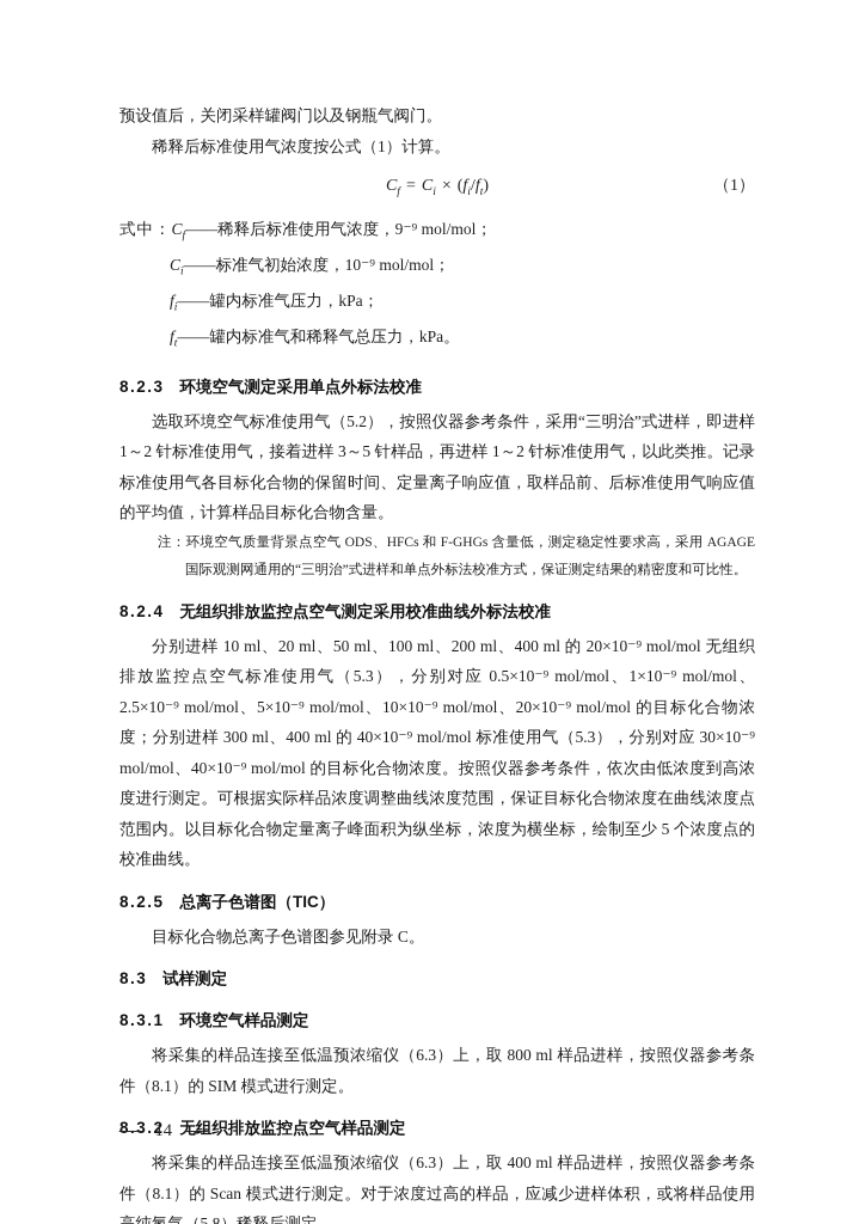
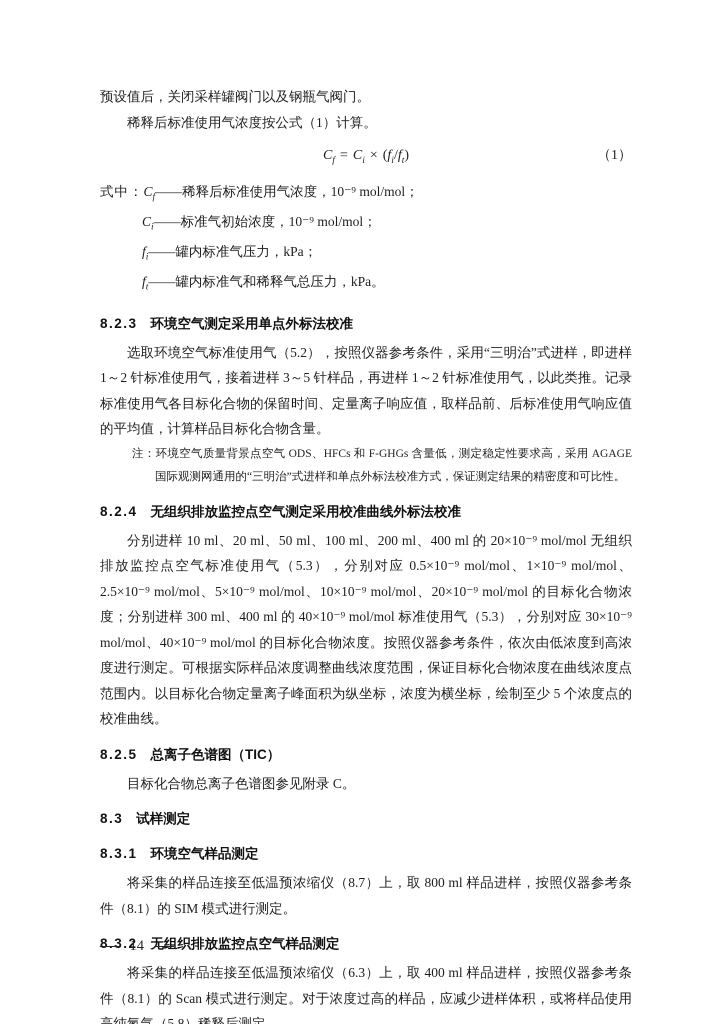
  预设值后，关闭采样罐阀门以及钢瓶气阀门。
  稀释后标准使用气浓度按公式（1）计算。
  Cf= Ci× (fi/ft)
  （1）
- 式中：Cf——稀释后标准使用气浓度，9⁻⁹ mol/mol；
+ 式中：Cf——稀释后标准使用气浓度，10⁻⁹ mol/mol；
  Ci——标准气初始浓度，10⁻⁹ mol/mol；
  fi——罐内标准气压力，kPa；
  ft——罐内标准气和稀释气总压力，kPa。
  8.2.3 环境空气测定采用单点外标法校准
  选取环境空气标准使用气（5.2），按照仪器参考条件，采用“三明治”式进样，即进样 1～2 针标准使用气，接着进样 3～5 针样品，再进样 1～2 针标准使用气，以此类推。记录标准使用气各目标化合物的保留时间、定量离子响应值，取样品前、后标准使用气响应值的平均值，计算样品目标化合物含量。
  注：环境空气质量背景点空气 ODS、HFCs 和 F-GHGs 含量低，测定稳定性要求高，采用 AGAGE 国际观测网通用的“三明治”式进样和单点外标法校准方式，保证测定结果的精密度和可比性。
  8.2.4 无组织排放监控点空气测定采用校准曲线外标法校准
  分别进样 10 ml、20 ml、50 ml、100 ml、200 ml、400 ml 的 20×10⁻⁹ mol/mol 无组织排放监控点空气标准使用气（5.3），分别对应 0.5×10⁻⁹ mol/mol、1×10⁻⁹ mol/mol、2.5×10⁻⁹ mol/mol、5×10⁻⁹ mol/mol、10×10⁻⁹ mol/mol、20×10⁻⁹ mol/mol 的目标化合物浓度；分别进样 300 ml、400 ml 的 40×10⁻⁹ mol/mol 标准使用气（5.3），分别对应 30×10⁻⁹ mol/mol、40×10⁻⁹ mol/mol 的目标化合物浓度。按照仪器参考条件，依次由低浓度到高浓度进行测定。可根据实际样品浓度调整曲线浓度范围，保证目标化合物浓度在曲线浓度点范围内。以目标化合物定量离子峰面积为纵坐标，浓度为横坐标，绘制至少 5 个浓度点的校准曲线。
  8.2.5 总离子色谱图（TIC）
  目标化合物总离子色谱图参见附录 C。
  8.3 试样测定
  8.3.1 环境空气样品测定
- 将采集的样品连接至低温预浓缩仪（6.3）上，取 800 ml 样品进样，按照仪器参考条件（8.1）的 SIM 模式进行测定。
+ 将采集的样品连接至低温预浓缩仪（8.7）上，取 800 ml 样品进样，按照仪器参考条件（8.1）的 SIM 模式进行测定。
  8.3.2 无组织排放监控点空气样品测定
  将采集的样品连接至低温预浓缩仪（6.3）上，取 400 ml 样品进样，按照仪器参考条件（8.1）的 Scan 模式进行测定。对于浓度过高的样品，应减少进样体积，或将样品使用
  —
  14
  —
